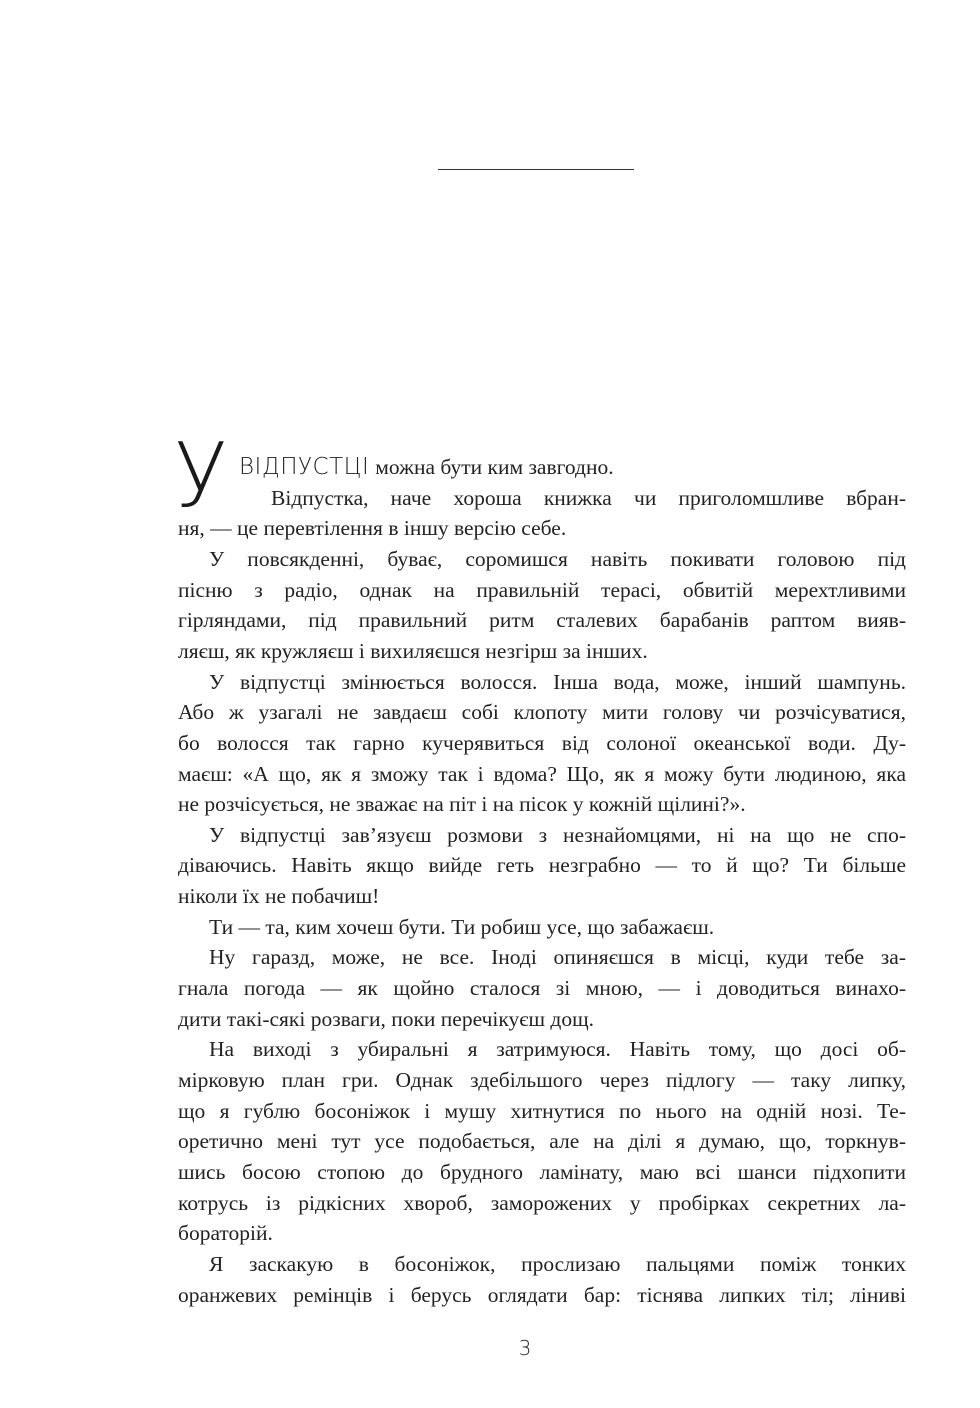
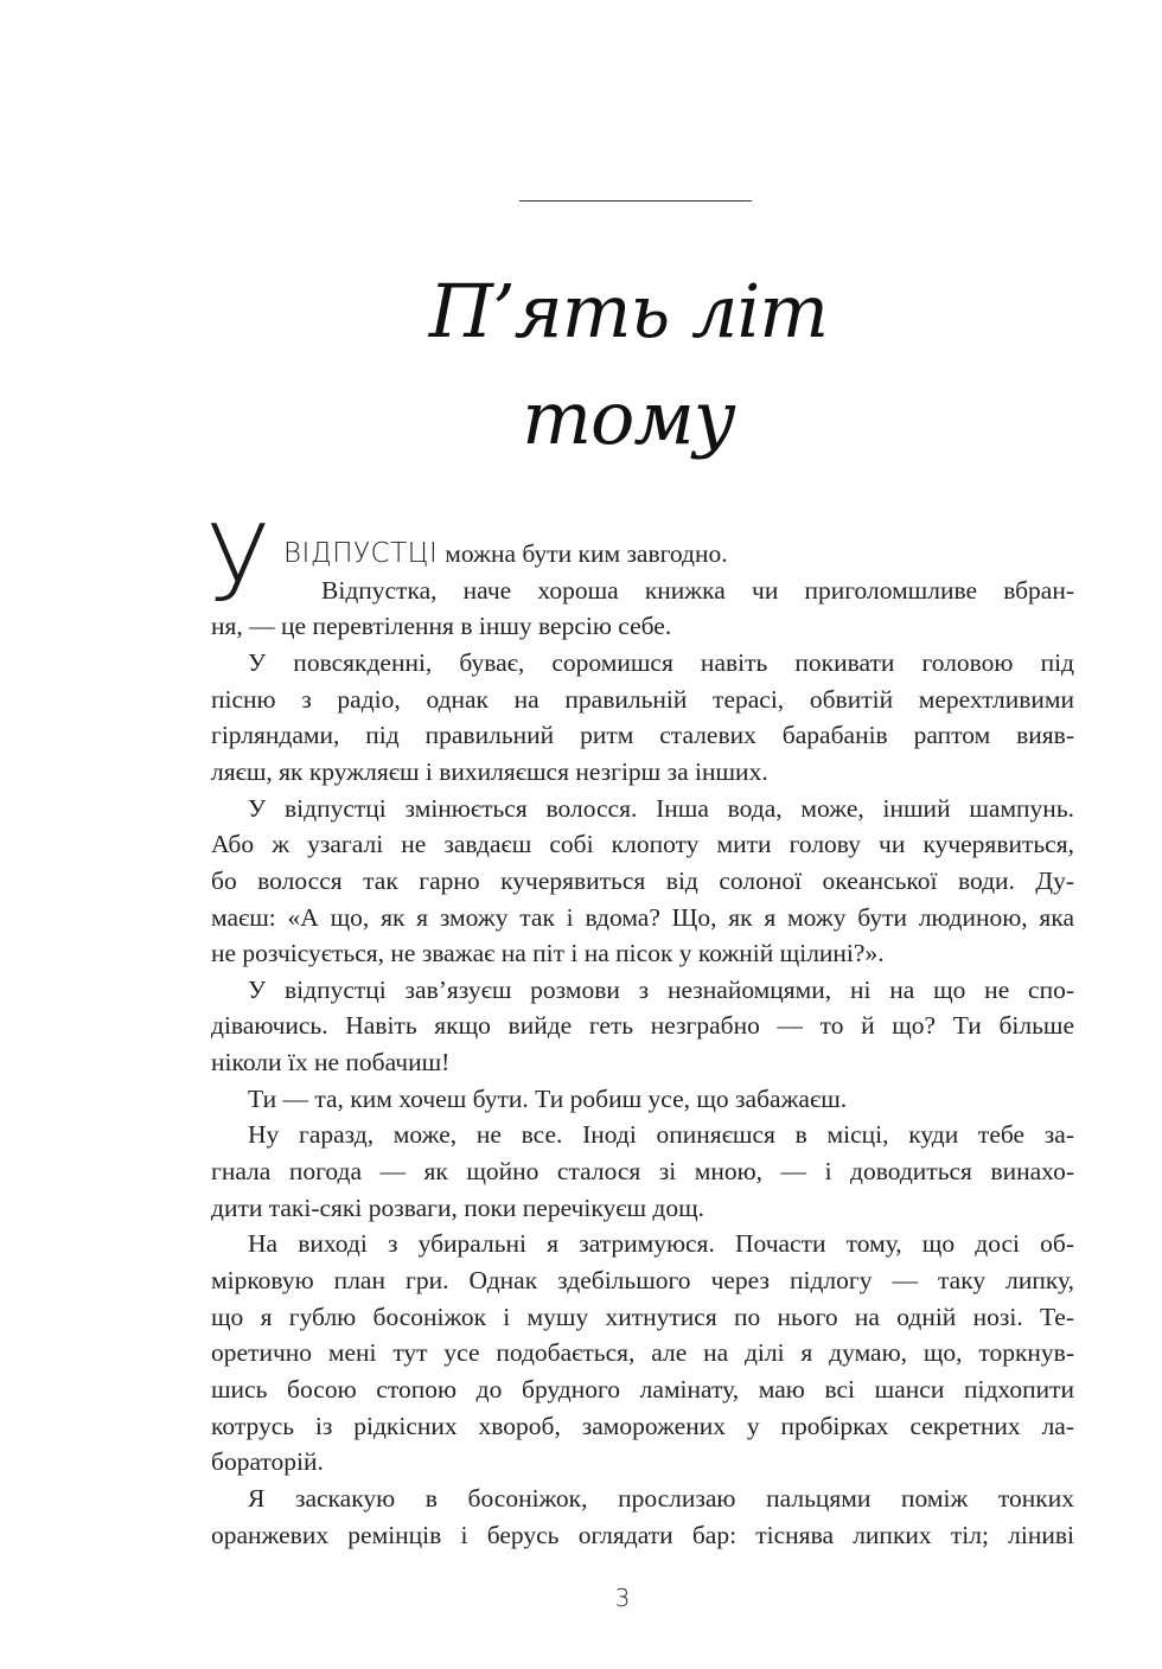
+ П’ять літ тому
  У
  ВІДПУСТЦІ можна бути ким завгодно.
  Відпустка, наче хороша книжка чи приголомшливе вбран-
  ня, — це перевтілення в іншу версію себе.
  У повсякденні, буває, соромишся навіть покивати головою під
  пісню з радіо, однак на правильній терасі, обвитій мерехтливими
  гірляндами, під правильний ритм сталевих барабанів раптом вияв-
  ляєш, як кружляєш і вихиляєшся незгірш за інших.
  У відпустці змінюється волосся. Інша вода, може, інший шампунь.
- Або ж узагалі не завдаєш собі клопоту мити голову чи розчісуватися,
+ Або ж узагалі не завдаєш собі клопоту мити голову чи кучерявиться,
  бо волосся так гарно кучерявиться від солоної океанської води. Ду-
  маєш: «А що, як я зможу так і вдома? Що, як я можу бути людиною, яка
  не розчісується, не зважає на піт і на пісок у кожній щілині?».
  У відпустці зав’язуєш розмови з незнайомцями, ні на що не спо-
  діваючись. Навіть якщо вийде геть незграбно — то й що? Ти більше
  ніколи їх не побачиш!
  Ти — та, ким хочеш бути. Ти робиш усе, що забажаєш.
  Ну гаразд, може, не все. Іноді опиняєшся в місці, куди тебе за-
  гнала погода — як щойно сталося зі мною, — і доводиться винахо-
  дити такі-сякі розваги, поки перечікуєш дощ.
- На виході з убиральні я затримуюся. Навіть тому, що досі об-
+ На виході з убиральні я затримуюся. Почасти тому, що досі об-
  мірковую план гри. Однак здебільшого через підлогу — таку липку,
  що я гублю босоніжок і мушу хитнутися по нього на одній нозі. Те-
  оретично мені тут усе подобається, але на ділі я думаю, що, торкнув-
  шись босою стопою до брудного ламінату, маю всі шанси підхопити
  котрусь із рідкісних хвороб, заморожених у пробірках секретних ла-
  бораторій.
  Я заскакую в босоніжок, прослизаю пальцями поміж тонких
  оранжевих ремінців і берусь оглядати бар: тіснява липких тіл; ліниві
  3
